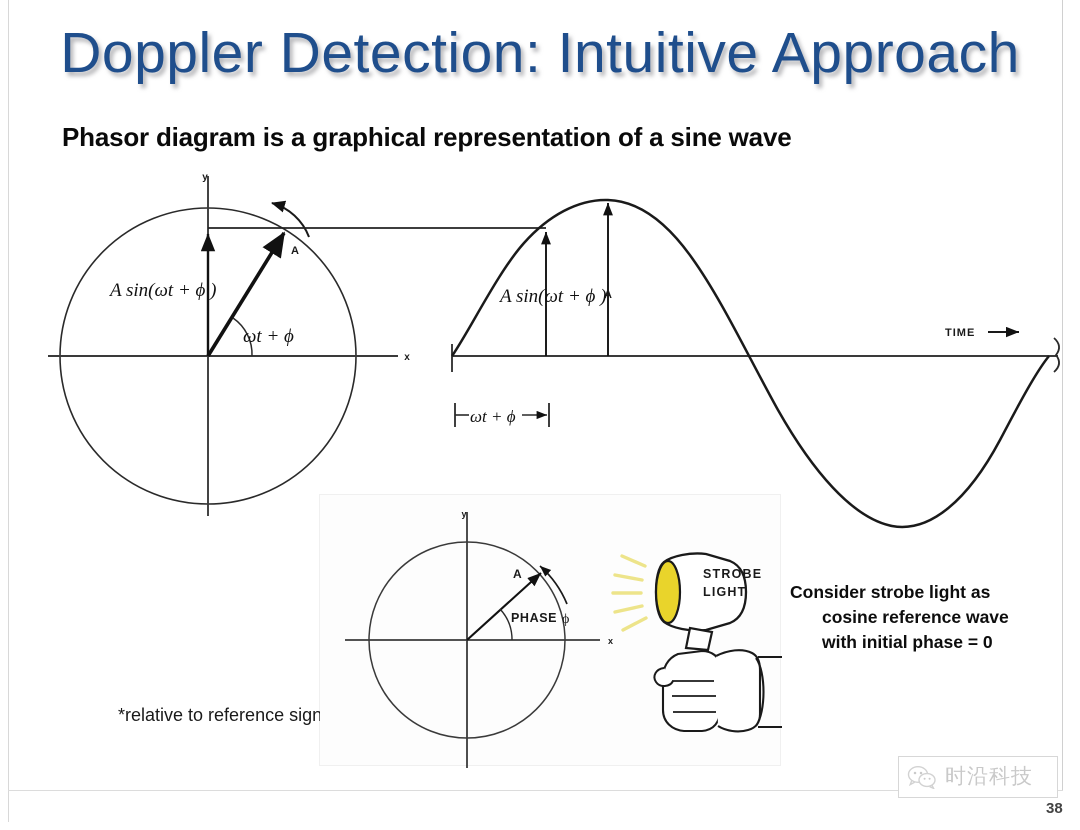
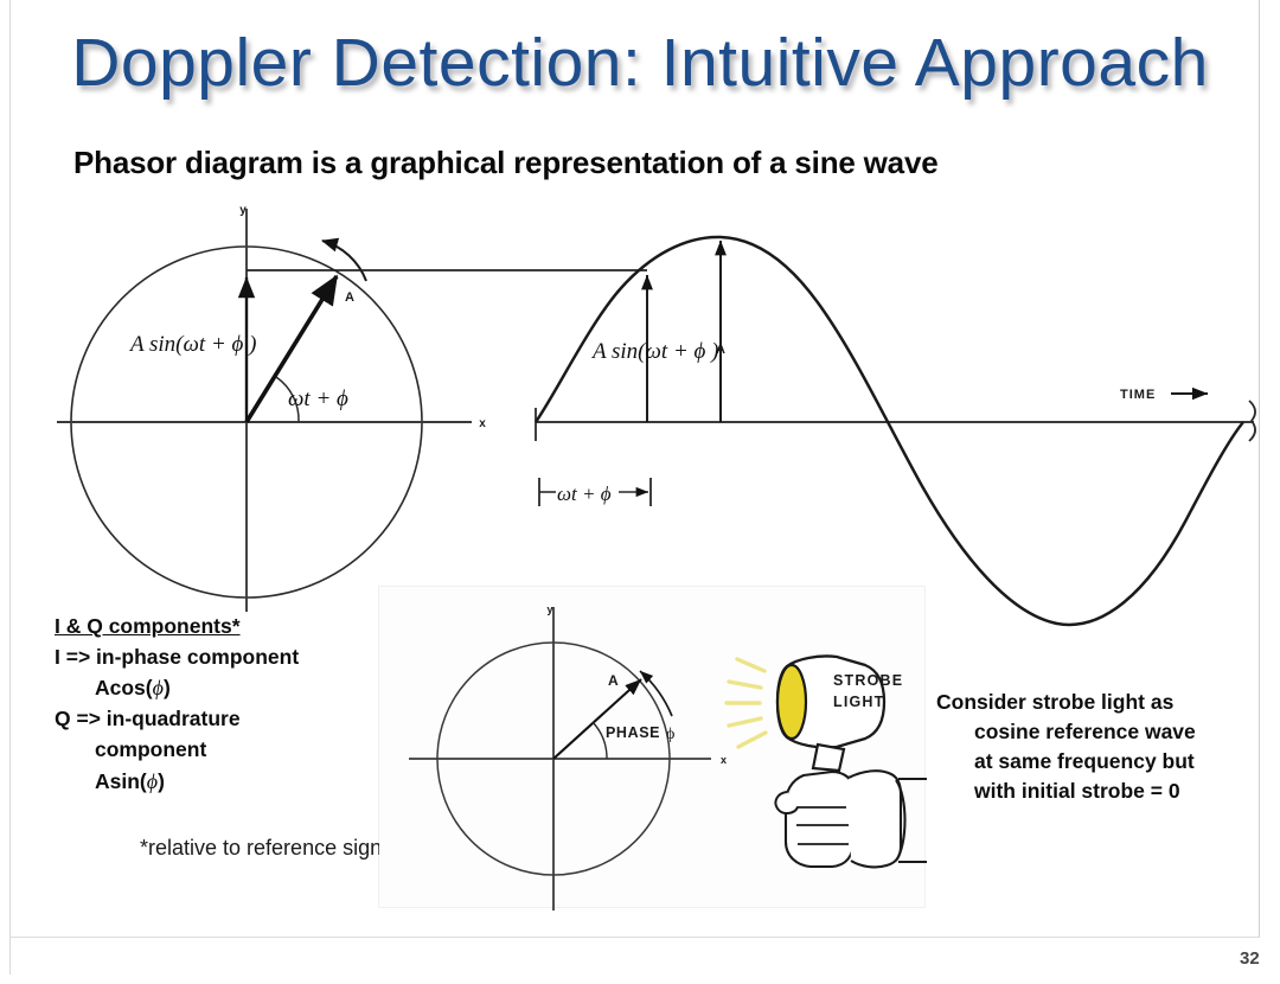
  Doppler Detection: Intuitive Approach
  Phasor diagram is a graphical representation of a sine wave
  y
  x
  A
  A sin(ωt + ϕ )
  ωt + ϕ
  A
  A sin(ωt + ϕ )
  ωt + ϕ
  TIME
+ I & Q components*
+ I => in-phase component
+ Acos(ϕ)
+ Q => in-quadrature
+ component
+ Asin(ϕ)
  *relative to reference sign
  y
  x
  A
  PHASE
  ϕ
  STROBE
  LIGHT
  Consider strobe light as
  cosine reference wave
+ at same frequency but
- with initial phase = 0
+ with initial strobe = 0
- 时沿科技
- 38
+ 32
